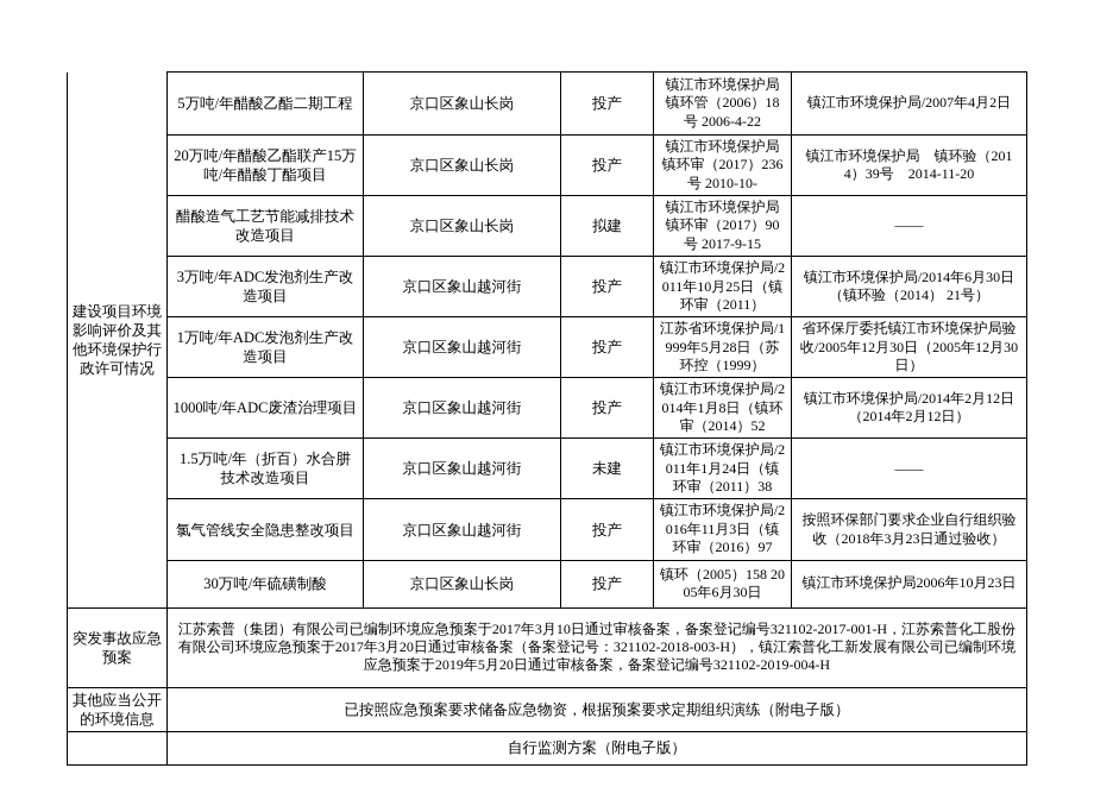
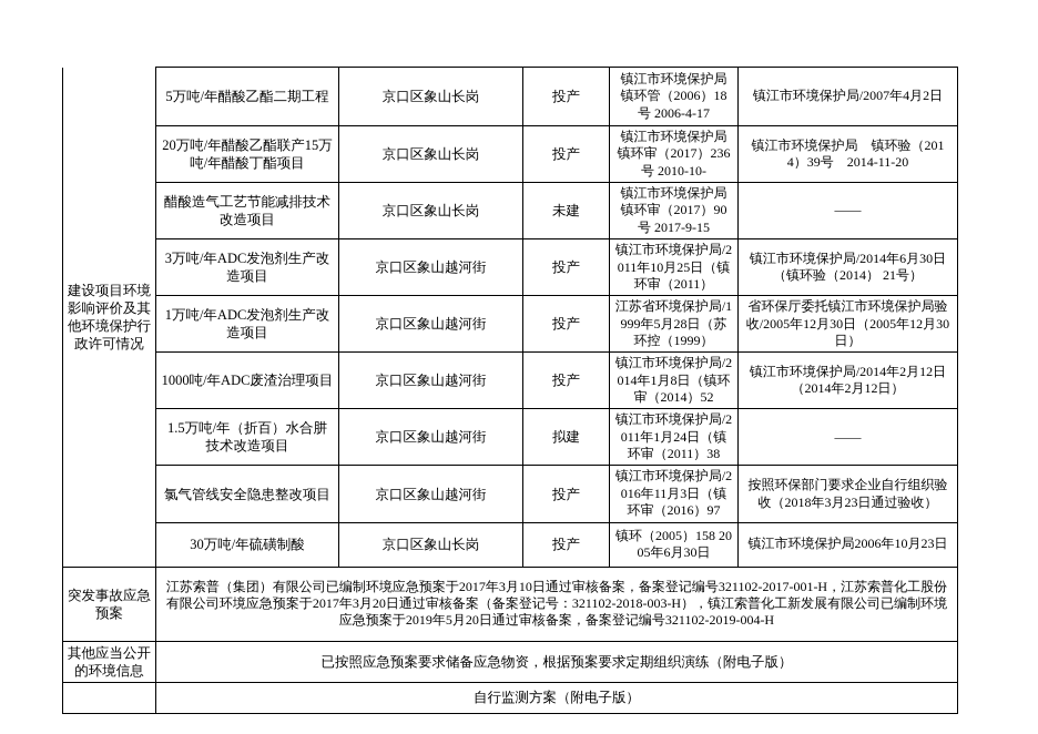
- 建设项目环境影响评价及其他环境保护行政许可情况	5万吨/年醋酸乙酯二期工程	京口区象山长岗	投产	镇江市环境保护局 镇环管（2006）18号 2006-4-22	镇江市环境保护局/2007年4月2日
+ 建设项目环境影响评价及其他环境保护行政许可情况	5万吨/年醋酸乙酯二期工程	京口区象山长岗	投产	镇江市环境保护局 镇环管（2006）18号 2006-4-17	镇江市环境保护局/2007年4月2日
  20万吨/年醋酸乙酯联产15万吨/年醋酸丁酯项目	京口区象山长岗	投产	镇江市环境保护局 镇环审（2017）236号 2010-10-	镇江市环境保护局 镇环验（2014）39号 2014-11-20
- 醋酸造气工艺节能减排技术改造项目	京口区象山长岗	拟建	镇江市环境保护局 镇环审（2017）90号 2017-9-15	——
+ 醋酸造气工艺节能减排技术改造项目	京口区象山长岗	未建	镇江市环境保护局 镇环审（2017）90号 2017-9-15	——
  3万吨/年ADC发泡剂生产改造项目	京口区象山越河街	投产	镇江市环境保护局/2011年10月25日（镇环审（2011）	镇江市环境保护局/2014年6月30日（镇环验（2014） 21号）
  1万吨/年ADC发泡剂生产改造项目	京口区象山越河街	投产	江苏省环境保护局/1999年5月28日（苏环控（1999）	省环保厅委托镇江市环境保护局验收/2005年12月30日（2005年12月30日）
  1000吨/年ADC废渣治理项目	京口区象山越河街	投产	镇江市环境保护局/2014年1月8日（镇环审（2014）52	镇江市环境保护局/2014年2月12日（2014年2月12日）
- 1.5万吨/年（折百）水合肼技术改造项目	京口区象山越河街	未建	镇江市环境保护局/2011年1月24日（镇环审（2011）38	——
+ 1.5万吨/年（折百）水合肼技术改造项目	京口区象山越河街	拟建	镇江市环境保护局/2011年1月24日（镇环审（2011）38	——
  氯气管线安全隐患整改项目	京口区象山越河街	投产	镇江市环境保护局/2016年11月3日（镇环审（2016）97	按照环保部门要求企业自行组织验收（2018年3月23日通过验收）
  30万吨/年硫磺制酸	京口区象山长岗	投产	镇环（2005）158 2005年6月30日	镇江市环境保护局2006年10月23日
  突发事故应急预案	江苏索普（集团）有限公司已编制环境应急预案于2017年3月10日通过审核备案，备案登记编号321102-2017-001-H，江苏索普化工股份有限公司环境应急预案于2017年3月20日通过审核备案（备案登记号：321102-2018-003-H），镇江索普化工新发展有限公司已编制环境应急预案于2019年5月20日通过审核备案，备案登记编号321102-2019-004-H
  其他应当公开的环境信息	已按照应急预案要求储备应急物资，根据预案要求定期组织演练（附电子版）
  	自行监测方案（附电子版）
